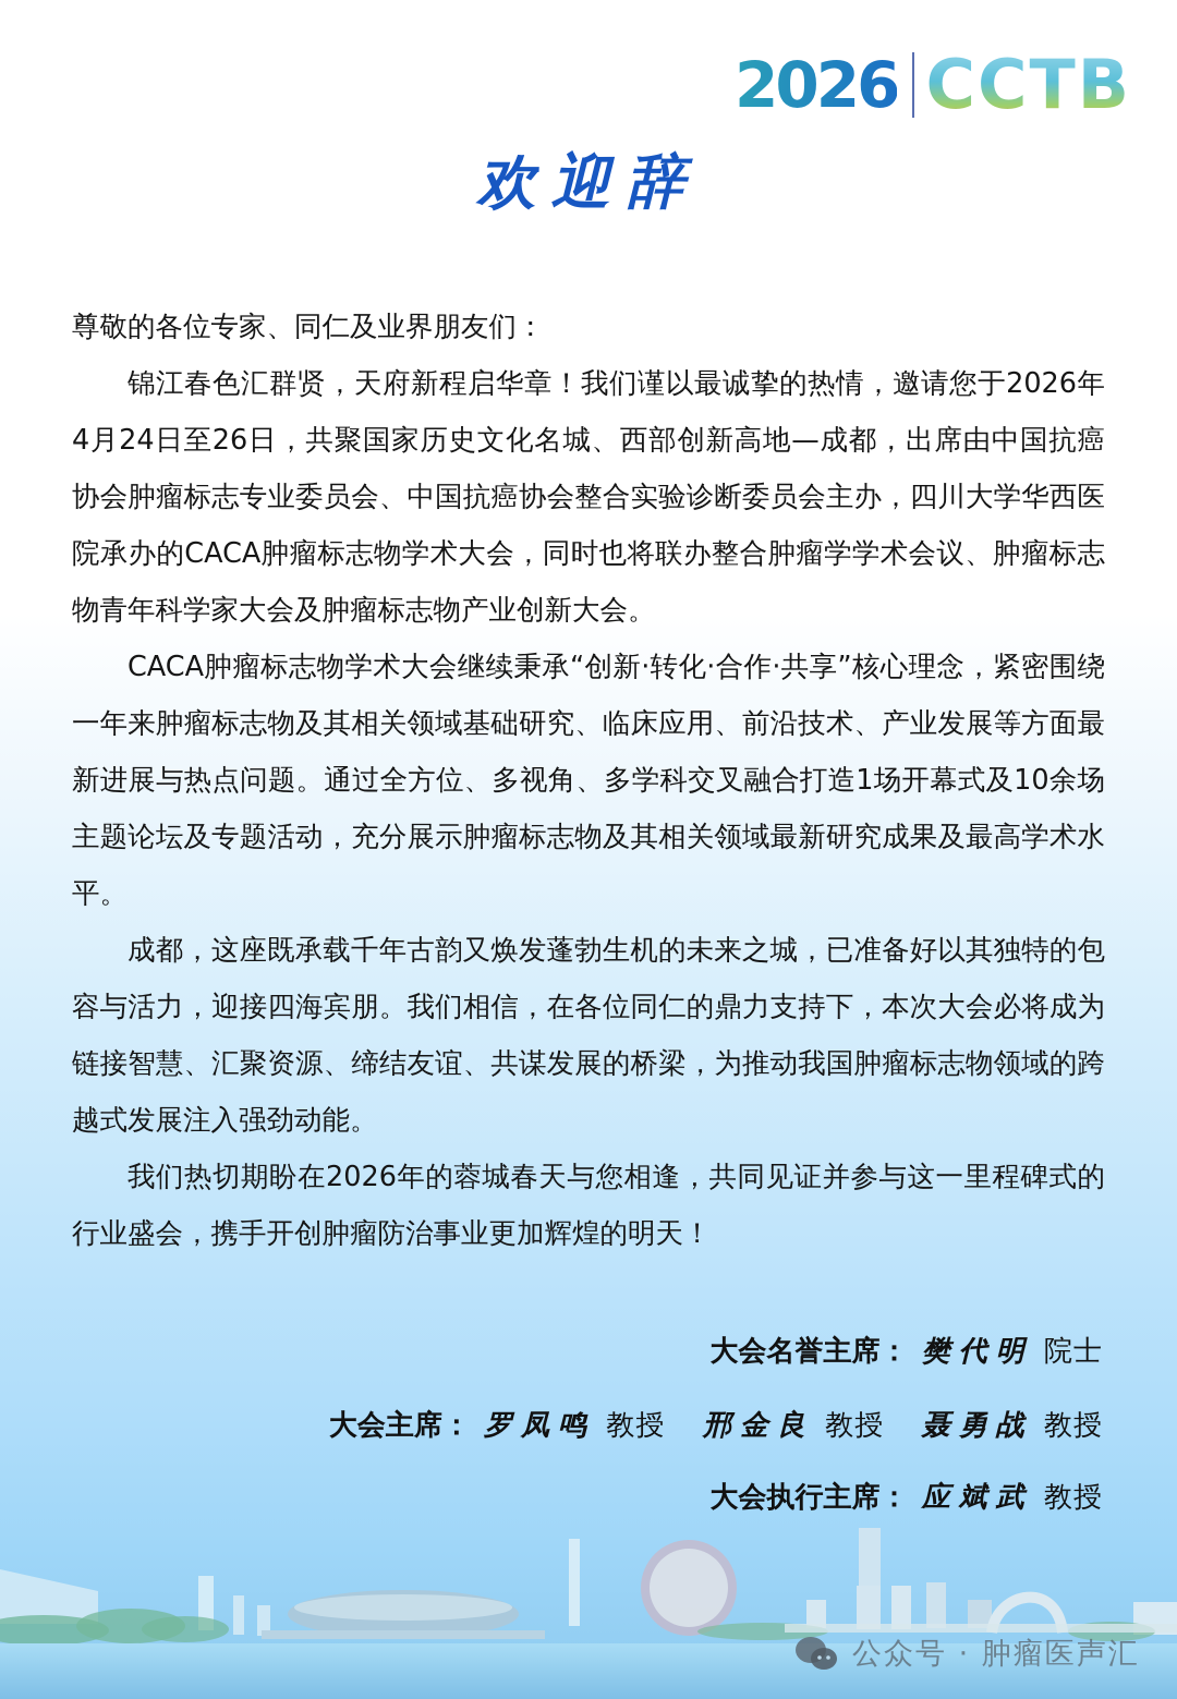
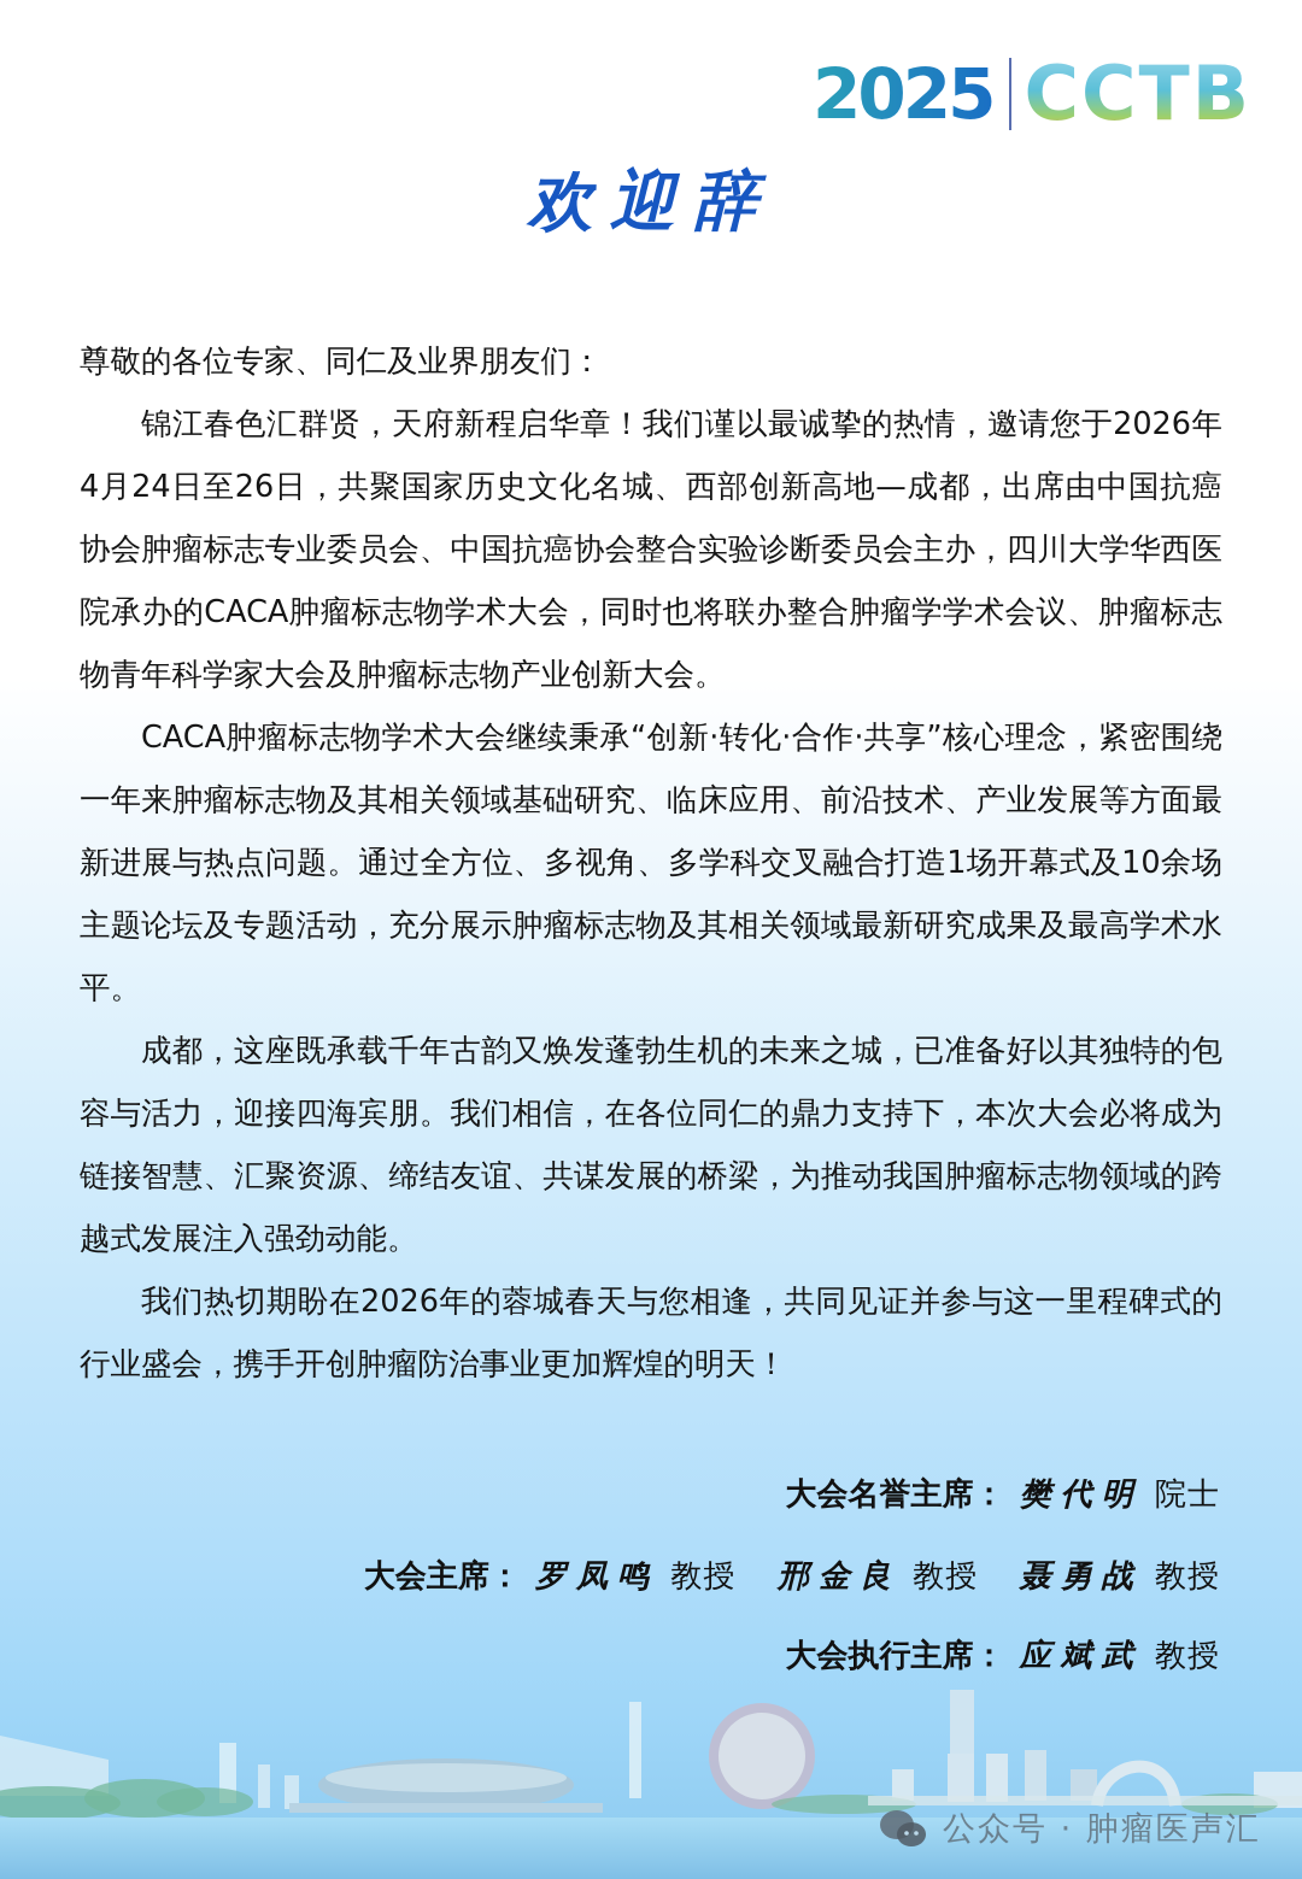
- 2026
+ 2025
  CCTB
  欢迎辞
  尊敬的各位专家、同仁及业界朋友们：
  锦江春色汇群贤，天府新程启华章！我们谨以最诚挚的热情，邀请您于2026年4月24日至26日，共聚国家历史文化名城、西部创新高地—成都，出席由中国抗癌协会肿瘤标志专业委员会、中国抗癌协会整合实验诊断委员会主办，四川大学华西医院承办的CACA肿瘤标志物学术大会，同时也将联办整合肿瘤学学术会议、肿瘤标志物青年科学家大会及肿瘤标志物产业创新大会。
  CACA肿瘤标志物学术大会继续秉承“创新·转化·合作·共享”核心理念，紧密围绕一年来肿瘤标志物及其相关领域基础研究、临床应用、前沿技术、产业发展等方面最新进展与热点问题。通过全方位、多视角、多学科交叉融合打造1场开幕式及10余场主题论坛及专题活动，充分展示肿瘤标志物及其相关领域最新研究成果及最高学术水平。
  成都，这座既承载千年古韵又焕发蓬勃生机的未来之城，已准备好以其独特的包容与活力，迎接四海宾朋。我们相信，在各位同仁的鼎力支持下，本次大会必将成为链接智慧、汇聚资源、缔结友谊、共谋发展的桥梁，为推动我国肿瘤标志物领域的跨越式发展注入强劲动能。
  我们热切期盼在2026年的蓉城春天与您相逢，共同见证并参与这一里程碑式的行业盛会，携手开创肿瘤防治事业更加辉煌的明天！
  大会名誉主席： 樊代明 院士
  大会主席： 罗凤鸣 教授 邢金良 教授 聂勇战 教授
  大会执行主席： 应斌武 教授
  公众号 · 肿瘤医声汇
